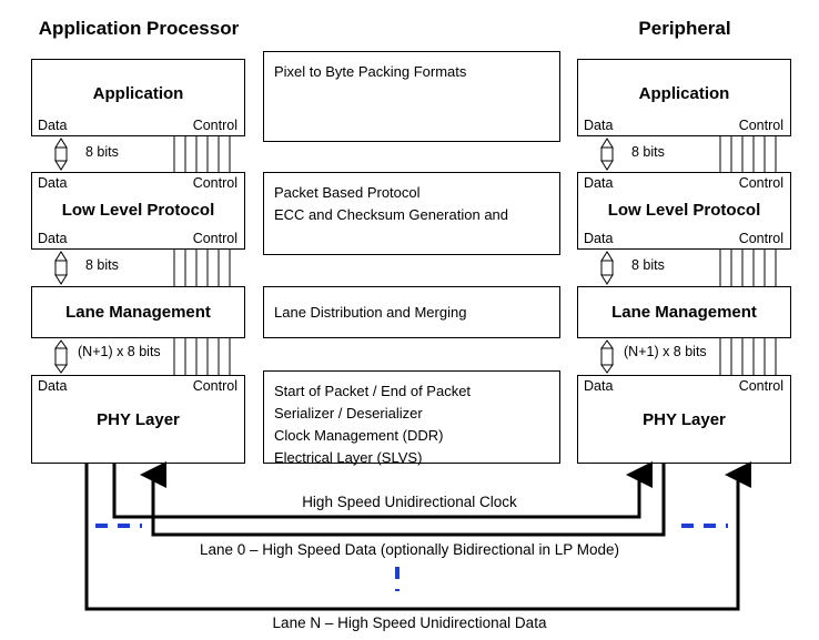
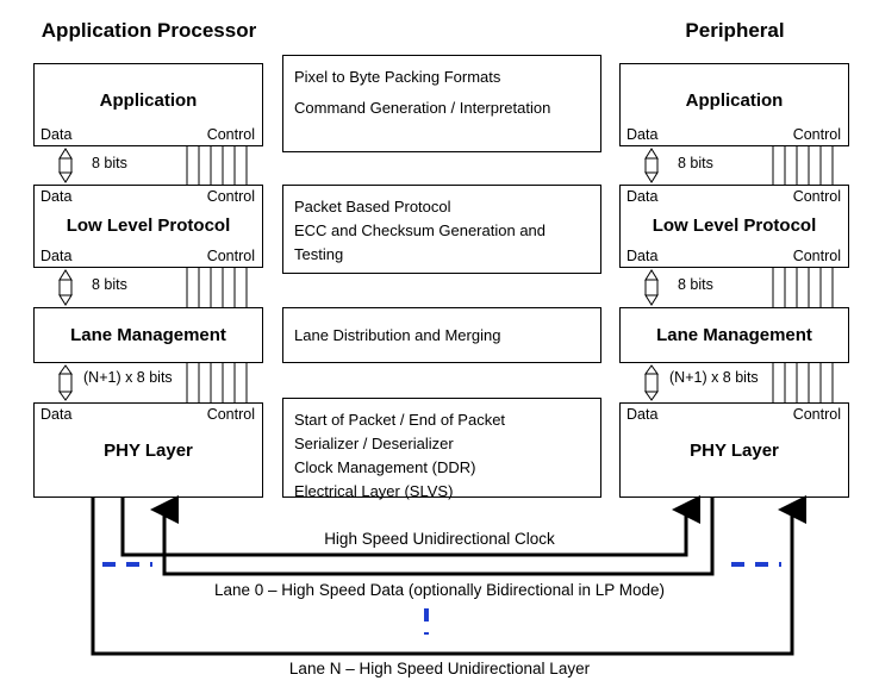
  Application Processor
  Peripheral
  Application
  Data
  Control
  Low Level Protocol
  Data
  Control
  Data
  Control
  Lane Management
  PHY Layer
  Data
  Control
  8 bits
  8 bits
  (N+1) x 8 bits
  Application
  Data
  Control
  Low Level Protocol
  Data
  Control
  Data
  Control
  Lane Management
  PHY Layer
  Data
  Control
  8 bits
  8 bits
  (N+1) x 8 bits
  Pixel to Byte Packing Formats
+ Command Generation / Interpretation
  Packet Based Protocol
  ECC and Checksum Generation and
+ Testing
  Lane Distribution and Merging
  Start of Packet / End of Packet
  Serializer / Deserializer
  Clock Management (DDR)
  Electrical Layer (SLVS)
  High Speed Unidirectional Clock
  Lane 0 – High Speed Data (optionally Bidirectional in LP Mode)
- Lane N – High Speed Unidirectional Data
+ Lane N – High Speed Unidirectional Layer
